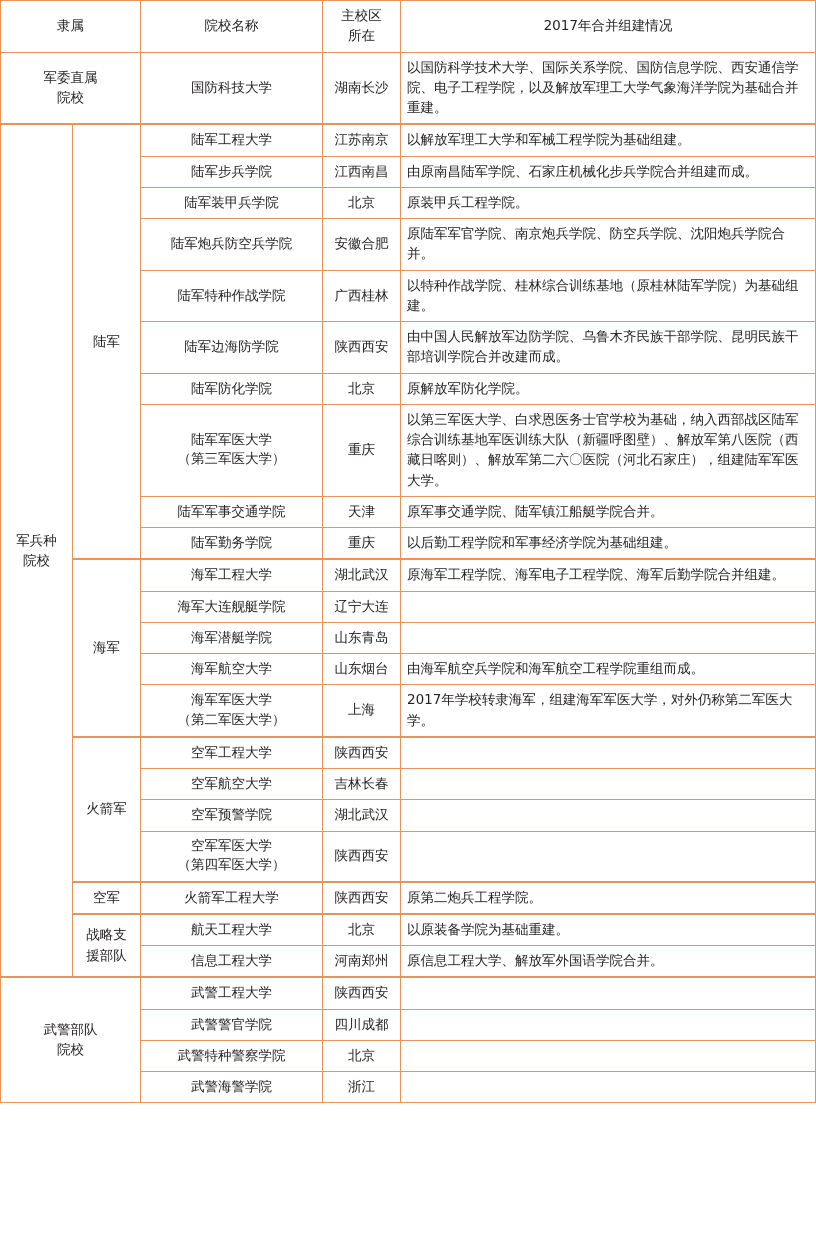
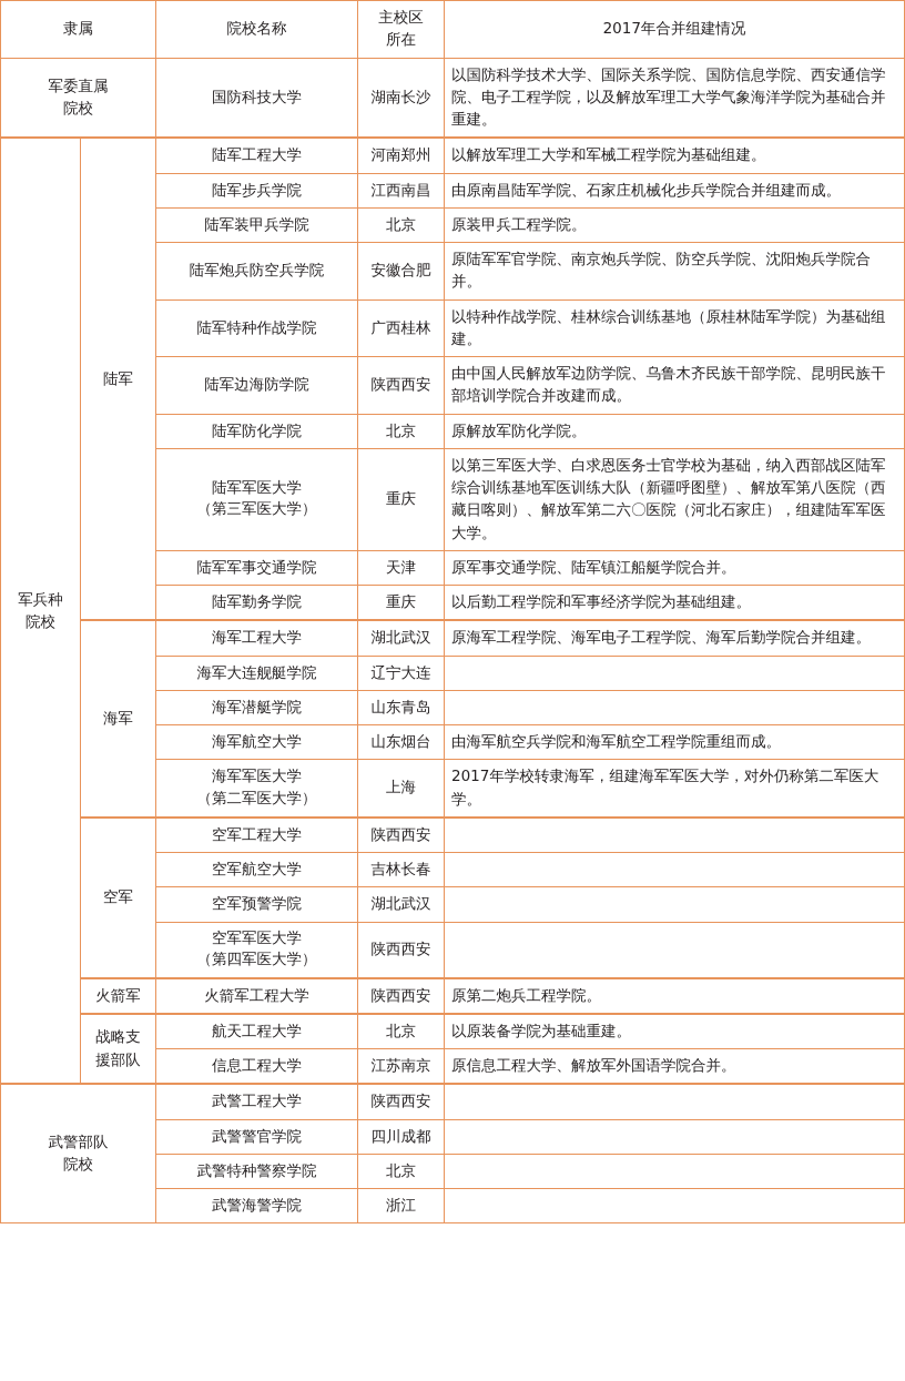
  隶属	院校名称	主校区所在	2017年合并组建情况
  军委直属院校	国防科技大学	湖南长沙	以国防科学技术大学、国际关系学院、国防信息学院、西安通信学院、电子工程学院，以及解放军理工大学气象海洋学院为基础合并重建。
- 军兵种院校	陆军	陆军工程大学	江苏南京	以解放军理工大学和军械工程学院为基础组建。
+ 军兵种院校	陆军	陆军工程大学	河南郑州	以解放军理工大学和军械工程学院为基础组建。
  陆军步兵学院	江西南昌	由原南昌陆军学院、石家庄机械化步兵学院合并组建而成。
  陆军装甲兵学院	北京	原装甲兵工程学院。
  陆军炮兵防空兵学院	安徽合肥	原陆军军官学院、南京炮兵学院、防空兵学院、沈阳炮兵学院合并。
  陆军特种作战学院	广西桂林	以特种作战学院、桂林综合训练基地（原桂林陆军学院）为基础组建。
  陆军边海防学院	陕西西安	由中国人民解放军边防学院、乌鲁木齐民族干部学院、昆明民族干部培训学院合并改建而成。
  陆军防化学院	北京	原解放军防化学院。
  陆军军医大学（第三军医大学）	重庆	以第三军医大学、白求恩医务士官学校为基础，纳入西部战区陆军综合训练基地军医训练大队（新疆呼图壁）、解放军第八医院（西藏日喀则）、解放军第二六〇医院（河北石家庄），组建陆军军医大学。
  陆军军事交通学院	天津	原军事交通学院、陆军镇江船艇学院合并。
  陆军勤务学院	重庆	以后勤工程学院和军事经济学院为基础组建。
  海军	海军工程大学	湖北武汉	原海军工程学院、海军电子工程学院、海军后勤学院合并组建。
  海军大连舰艇学院	辽宁大连
  海军潜艇学院	山东青岛
  海军航空大学	山东烟台	由海军航空兵学院和海军航空工程学院重组而成。
  海军军医大学（第二军医大学）	上海	2017年学校转隶海军，组建海军军医大学，对外仍称第二军医大学。
- 火箭军	空军工程大学	陕西西安
+ 空军	空军工程大学	陕西西安
  空军航空大学	吉林长春
  空军预警学院	湖北武汉
  空军军医大学（第四军医大学）	陕西西安
- 空军	火箭军工程大学	陕西西安	原第二炮兵工程学院。
+ 火箭军	火箭军工程大学	陕西西安	原第二炮兵工程学院。
  战略支援部队	航天工程大学	北京	以原装备学院为基础重建。
- 信息工程大学	河南郑州	原信息工程大学、解放军外国语学院合并。
+ 信息工程大学	江苏南京	原信息工程大学、解放军外国语学院合并。
  武警部队院校	武警工程大学	陕西西安
  武警警官学院	四川成都
  武警特种警察学院	北京
  武警海警学院	浙江
